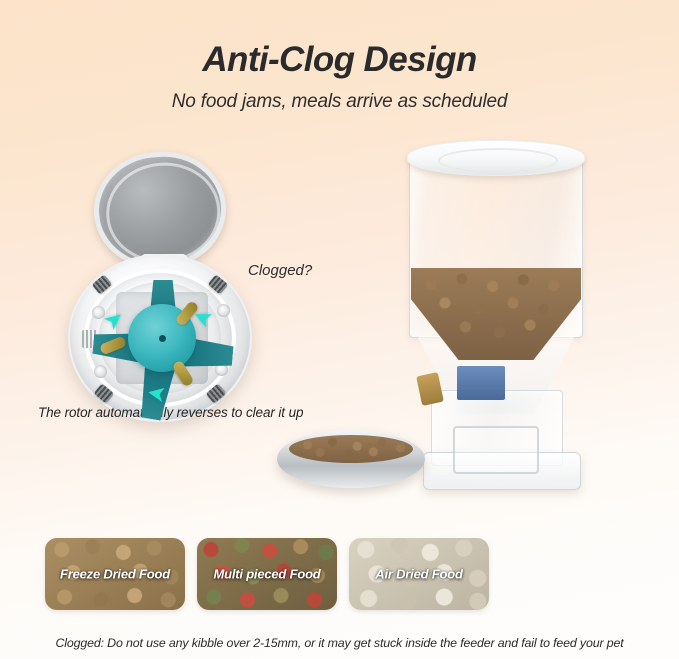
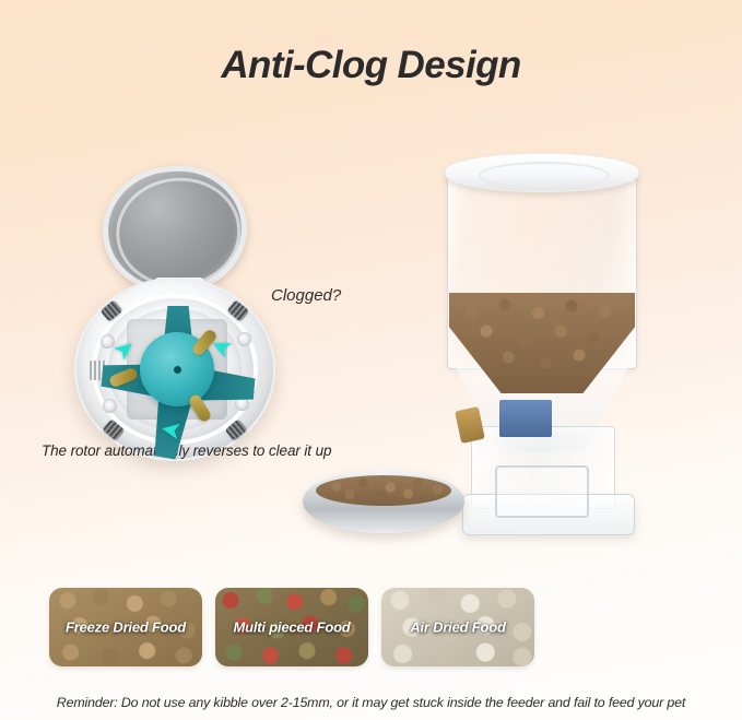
  Anti-Clog Design
- No food jams, meals arrive as scheduled
  Clogged?
  The rotor automaly reverses to clear it up
  Freeze Dried Food
  Multi pieced Food
  Air Dried Food
- Clogged: Do not use any kibble over 2-15mm, or it may get stuck inside the feeder and fail to feed your pet
+ Reminder: Do not use any kibble over 2-15mm, or it may get stuck inside the feeder and fail to feed your pet
